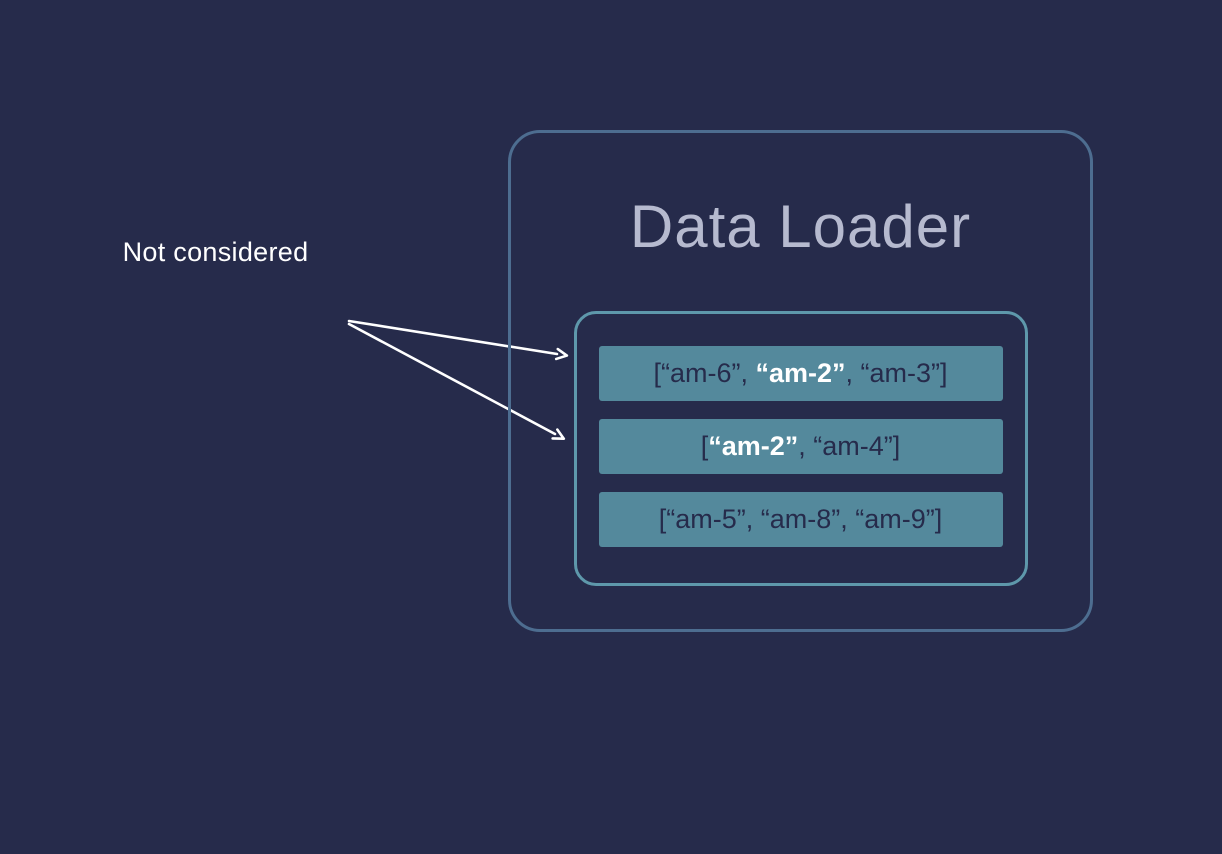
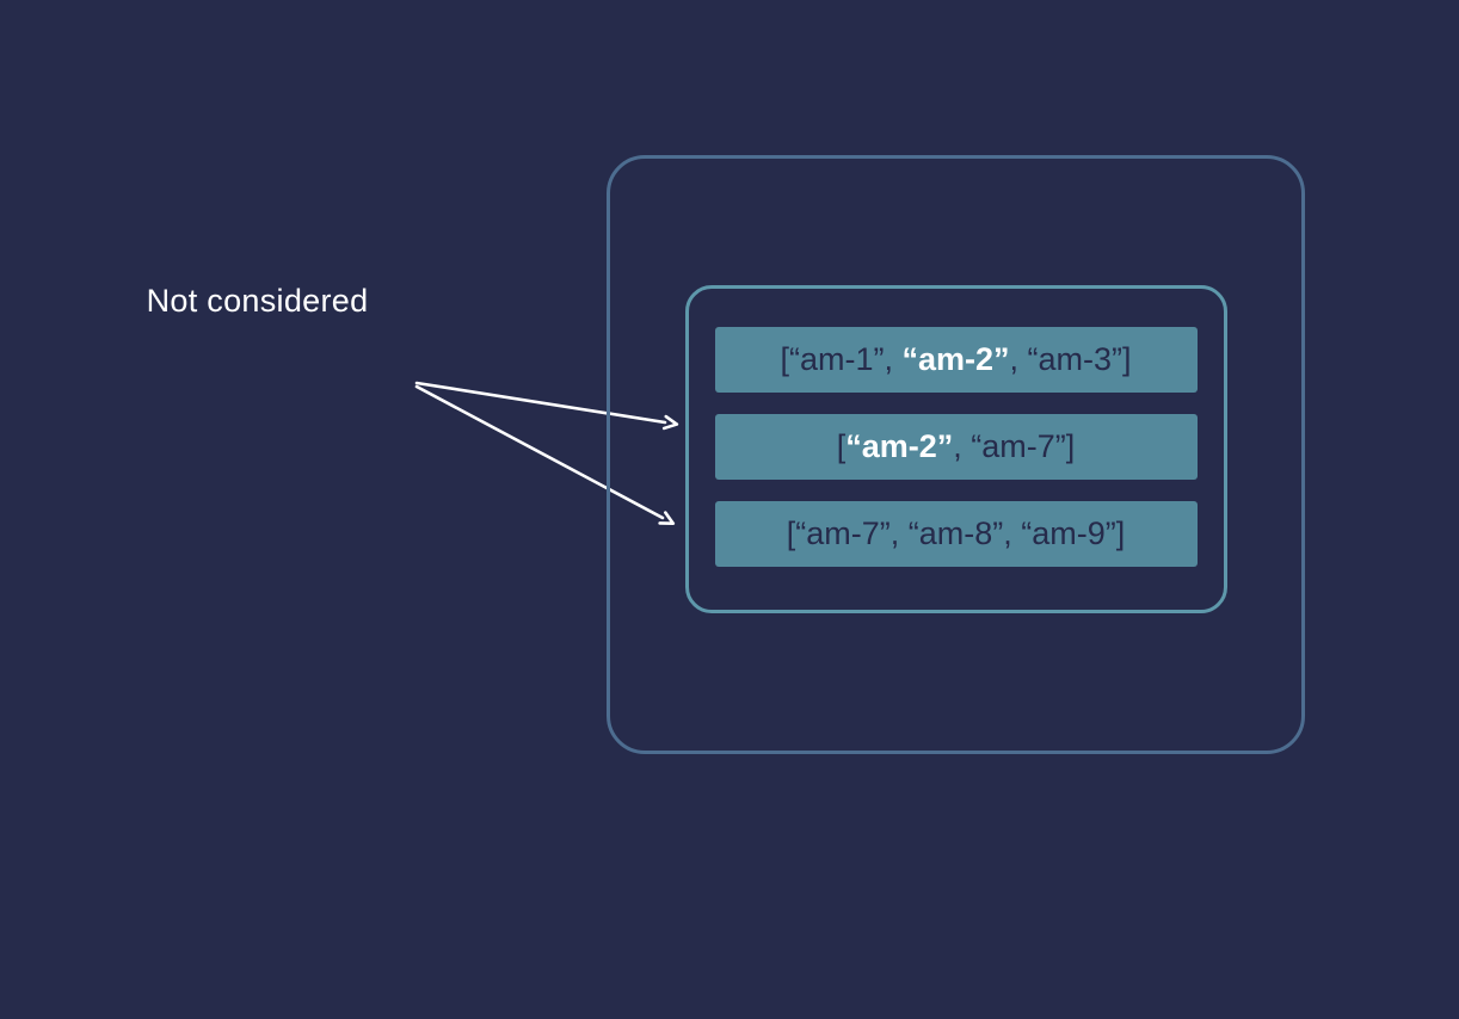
  Not considered
- Data Loader
- [“am-6”,
+ [“am-1”,
  “am-2”
  , “am-3”]
  [
  “am-2”
- , “am-4”]
+ , “am-7”]
- [“am-5”, “am-8”, “am-9”]
+ [“am-7”, “am-8”, “am-9”]
